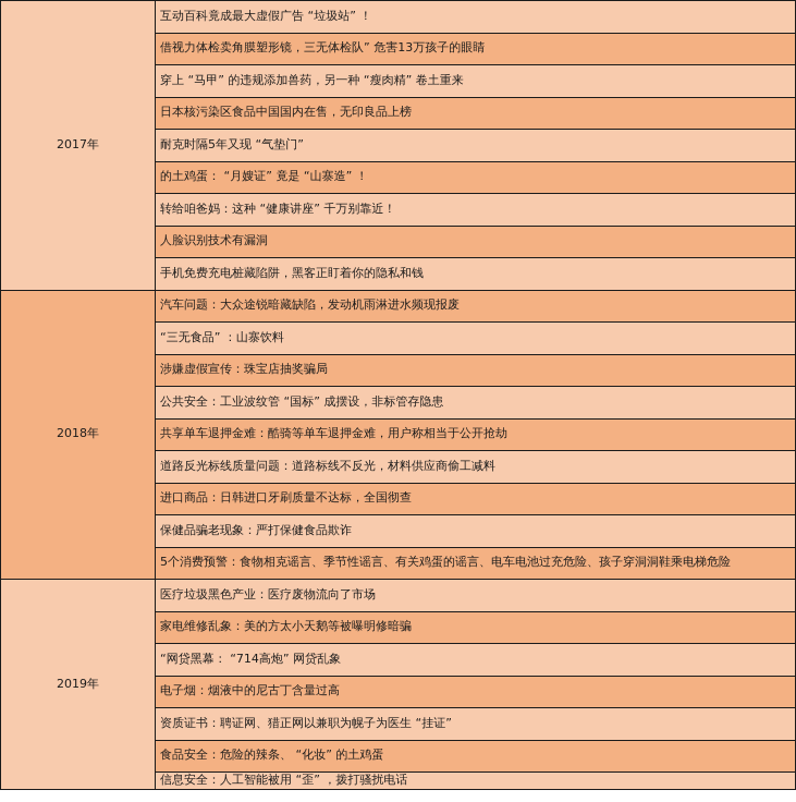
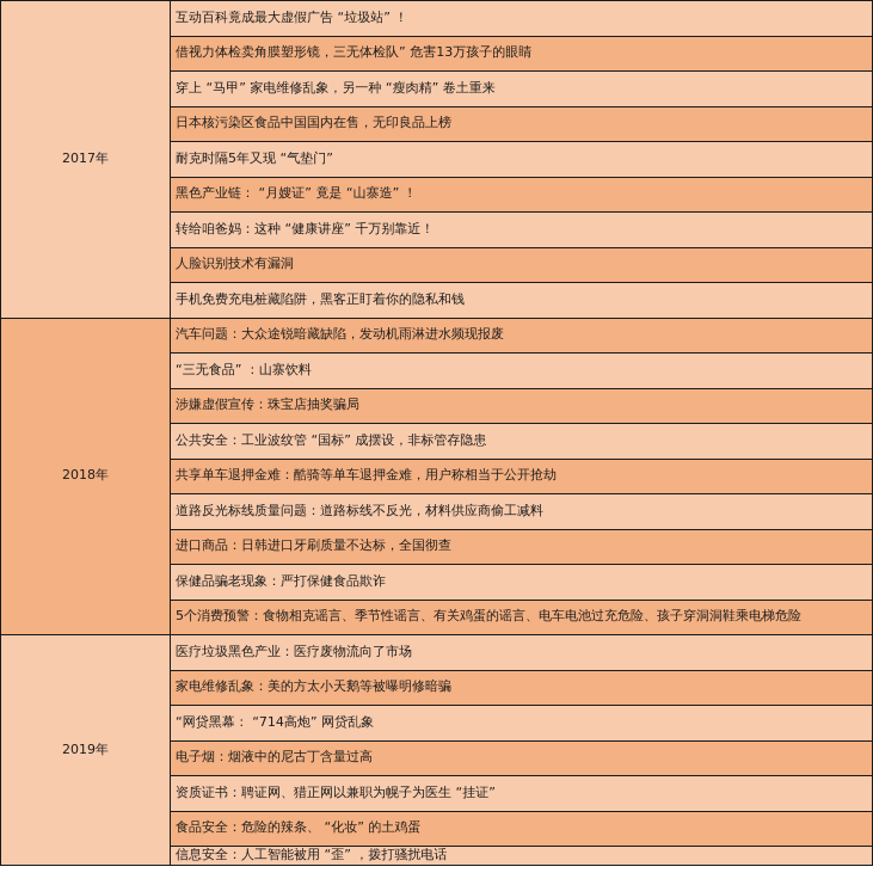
  2017年	互动百科竟成最大虚假广告 “垃圾站” ！
  借视力体检卖角膜塑形镜，三无体检队” 危害13万孩子的眼睛
- 穿上 “马甲” 的违规添加兽药，另一种 “瘦肉精” 卷土重来
+ 穿上 “马甲” 家电维修乱象，另一种 “瘦肉精” 卷土重来
  日本核污染区食品中国国内在售，无印良品上榜
  耐克时隔5年又现 “气垫门”
- 的土鸡蛋： “月嫂证” 竟是 “山寨造” ！
+ 黑色产业链： “月嫂证” 竟是 “山寨造” ！
  转给咱爸妈：这种 “健康讲座” 千万别靠近！
  人脸识别技术有漏洞
  手机免费充电桩藏陷阱，黑客正盯着你的隐私和钱
  2018年	汽车问题：大众途锐暗藏缺陷，发动机雨淋进水频现报废
  “三无食品” ：山寨饮料
  涉嫌虚假宣传：珠宝店抽奖骗局
  公共安全：工业波纹管 “国标” 成摆设，非标管存隐患
  共享单车退押金难：酷骑等单车退押金难，用户称相当于公开抢劫
  道路反光标线质量问题：道路标线不反光，材料供应商偷工减料
  进口商品：日韩进口牙刷质量不达标，全国彻查
  保健品骗老现象：严打保健食品欺诈
  5个消费预警：食物相克谣言、季节性谣言、有关鸡蛋的谣言、电车电池过充危险、孩子穿洞洞鞋乘电梯危险
  2019年	医疗垃圾黑色产业：医疗废物流向了市场
  家电维修乱象：美的方太小天鹅等被曝明修暗骗
  “网贷黑幕： “714高炮” 网贷乱象
  电子烟：烟液中的尼古丁含量过高
  资质证书：聘证网、猎正网以兼职为幌子为医生 “挂证”
  食品安全：危险的辣条、 “化妆” 的土鸡蛋
  信息安全：人工智能被用 “歪” ，拨打骚扰电话
